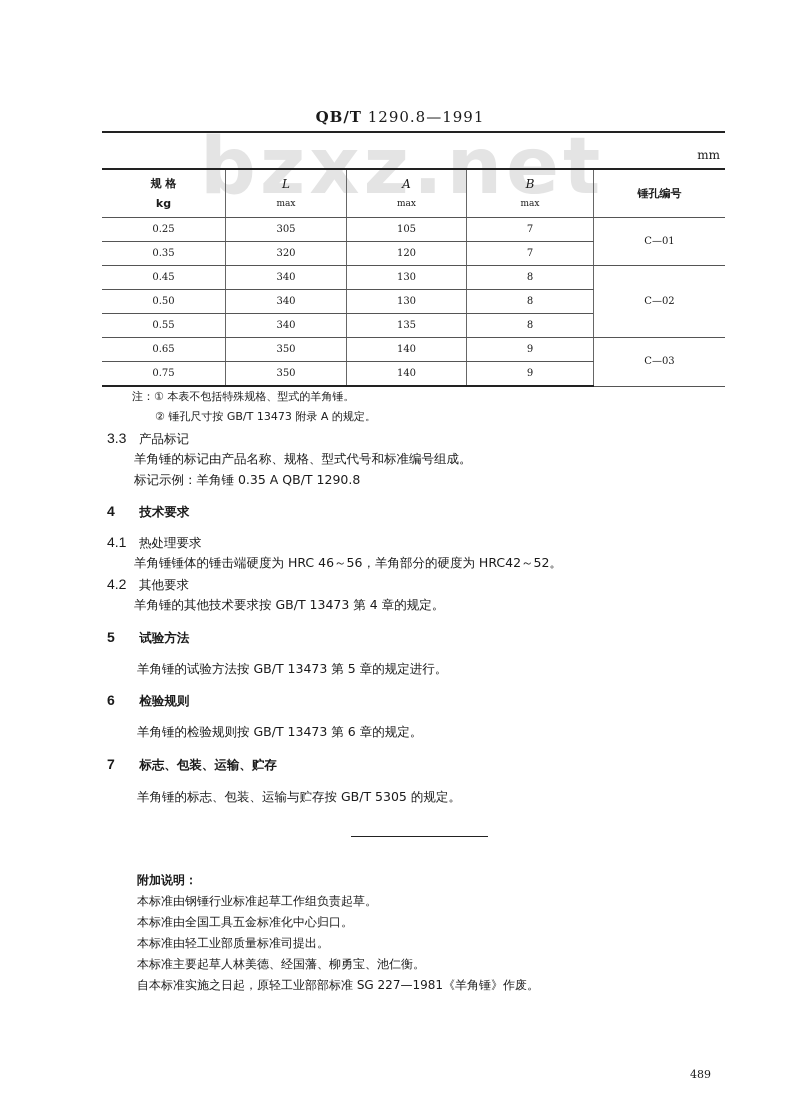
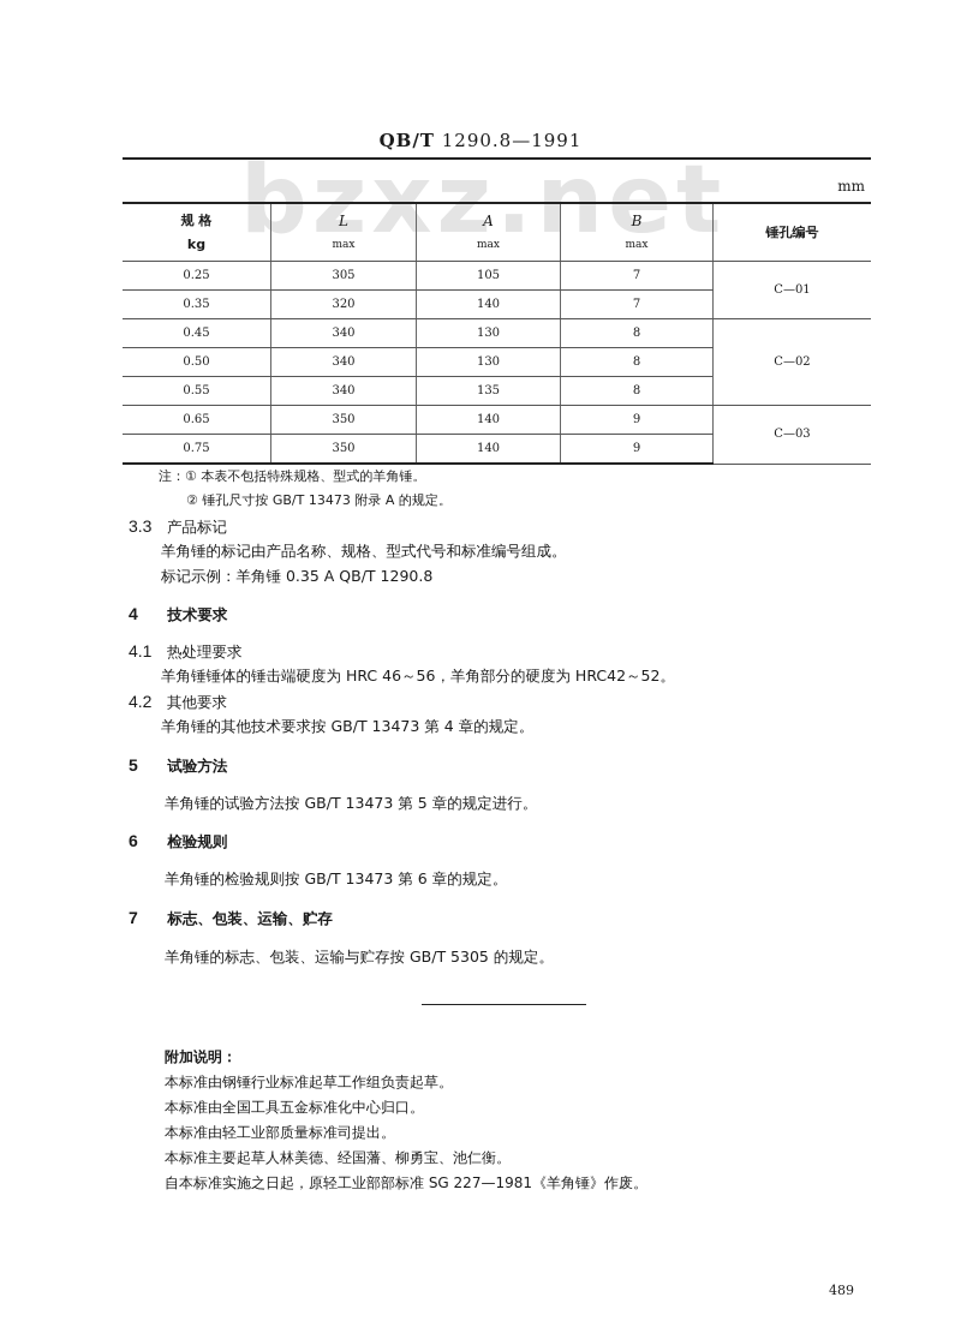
  bzxz.net
  QB/T 1290.8—1991
  mm
  规 格 kg	L max	A max	B max	锤孔编号
  0.25	305	105	7	C—01
- 0.35	320	120	7
+ 0.35	320	140	7
  0.45	340	130	8	C—02
  0.50	340	130	8
  0.55	340	135	8
  0.65	350	140	9	C—03
  0.75	350	140	9
  注：① 本表不包括特殊规格、型式的羊角锤。
  ② 锤孔尺寸按 GB/T 13473 附录 A 的规定。
  3.3 产品标记
  羊角锤的标记由产品名称、规格、型式代号和标准编号组成。
  标记示例：羊角锤 0.35 A QB/T 1290.8
  4 技术要求
  4.1 热处理要求
  羊角锤锤体的锤击端硬度为 HRC 46～56，羊角部分的硬度为 HRC42～52。
  4.2 其他要求
  羊角锤的其他技术要求按 GB/T 13473 第 4 章的规定。
  5 试验方法
  羊角锤的试验方法按 GB/T 13473 第 5 章的规定进行。
  6 检验规则
  羊角锤的检验规则按 GB/T 13473 第 6 章的规定。
  7 标志、包装、运输、贮存
  羊角锤的标志、包装、运输与贮存按 GB/T 5305 的规定。
  附加说明：
  本标准由钢锤行业标准起草工作组负责起草。
  本标准由全国工具五金标准化中心归口。
  本标准由轻工业部质量标准司提出。
  本标准主要起草人林美德、经国藩、柳勇宝、池仁衡。
  自本标准实施之日起，原轻工业部部标准 SG 227—1981《羊角锤》作废。
  489
